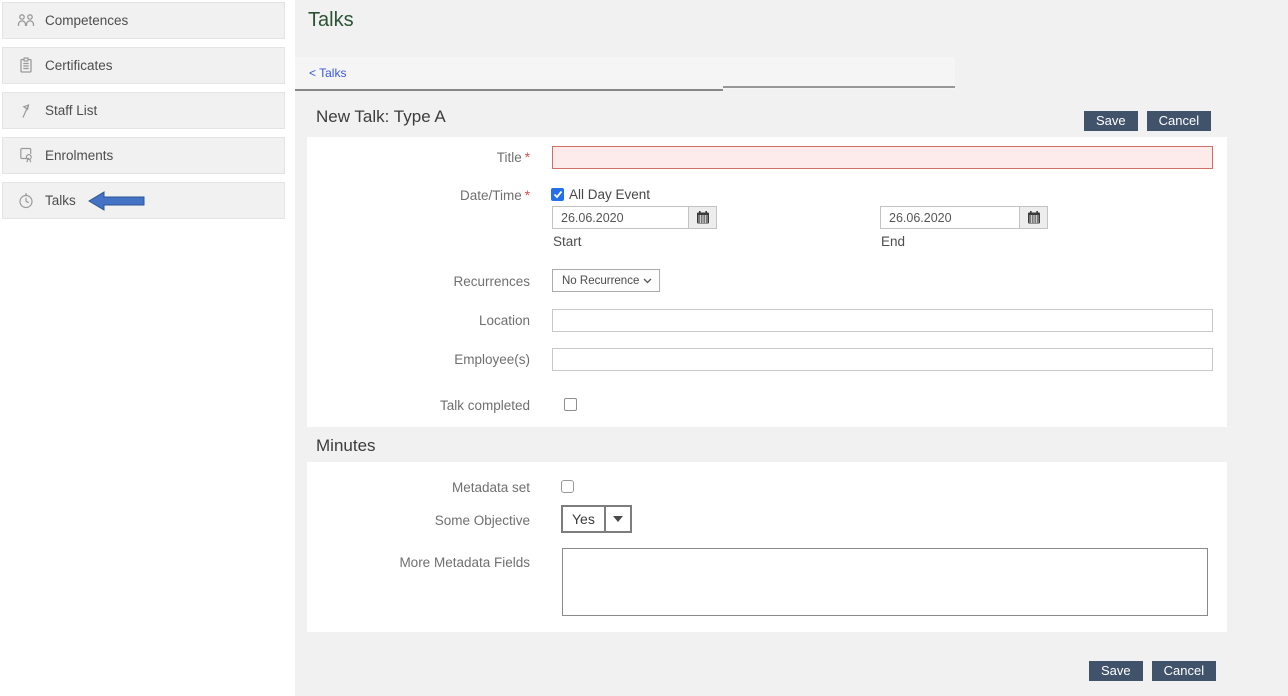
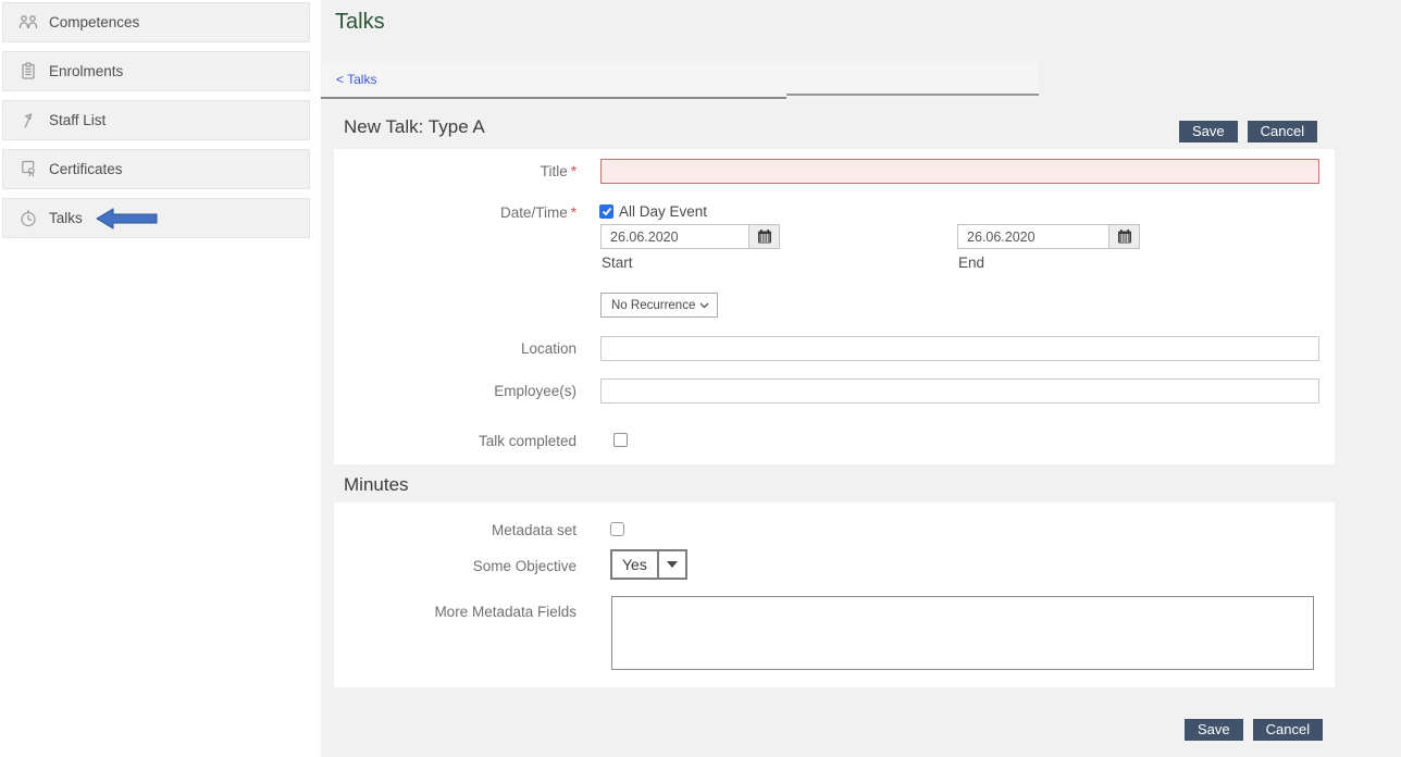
  Competences
- Certificates
+ Enrolments
  Staff List
- Enrolments
+ Certificates
  Talks
  Talks
  < Talks
  New Talk: Type A
  Save
  Cancel
  Title *
  Date/Time *
  All Day Event
  26.06.2020
  Start
  26.06.2020
  End
- Recurrences
  No Recurrence
  Location
  Employee(s)
  Talk completed
  Minutes
  Metadata set
  Some Objective
  Yes
  More Metadata Fields
  Save
  Cancel
